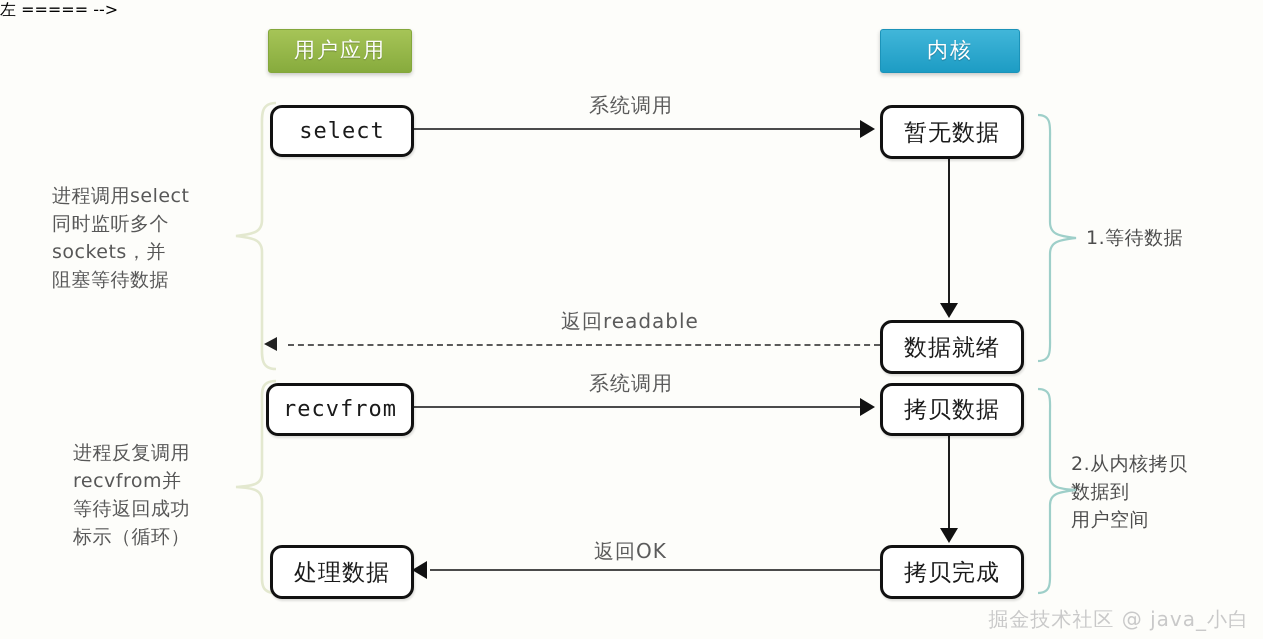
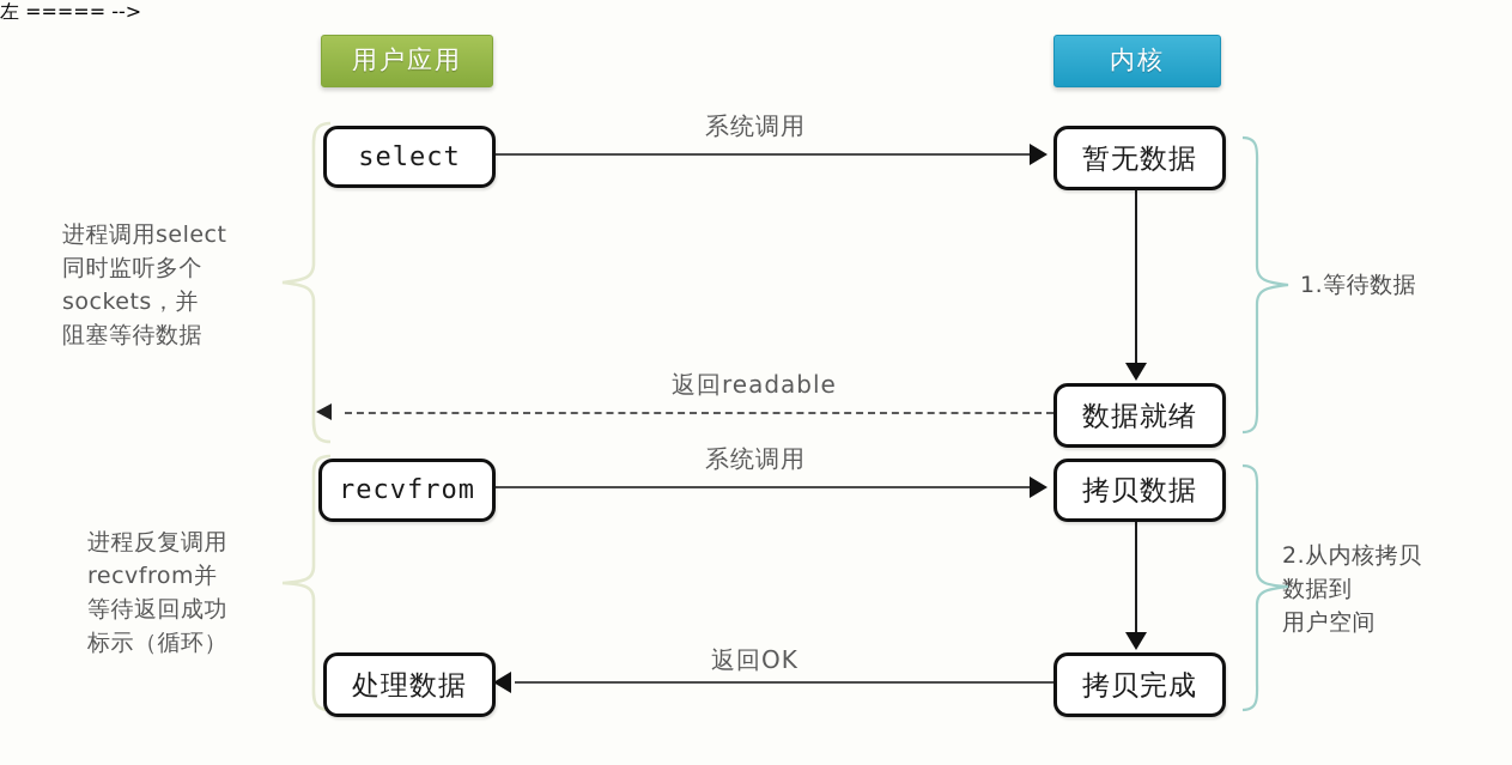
  用户应用
  内核
  select
  系统调用
  暂无数据
  左 ===== -->
  数据就绪
  返回readable
  recvfrom
  系统调用
  拷贝数据
  拷贝完成
  返回OK
  处理数据
  进程调用select
  同时监听多个
  sockets，并
  阻塞等待数据
  进程反复调用
  recvfrom并
  等待返回成功
  标示（循环）
  1.等待数据
  2.从内核拷贝
  数据到
  用户空间
- 掘金技术社区 @ java_小白
